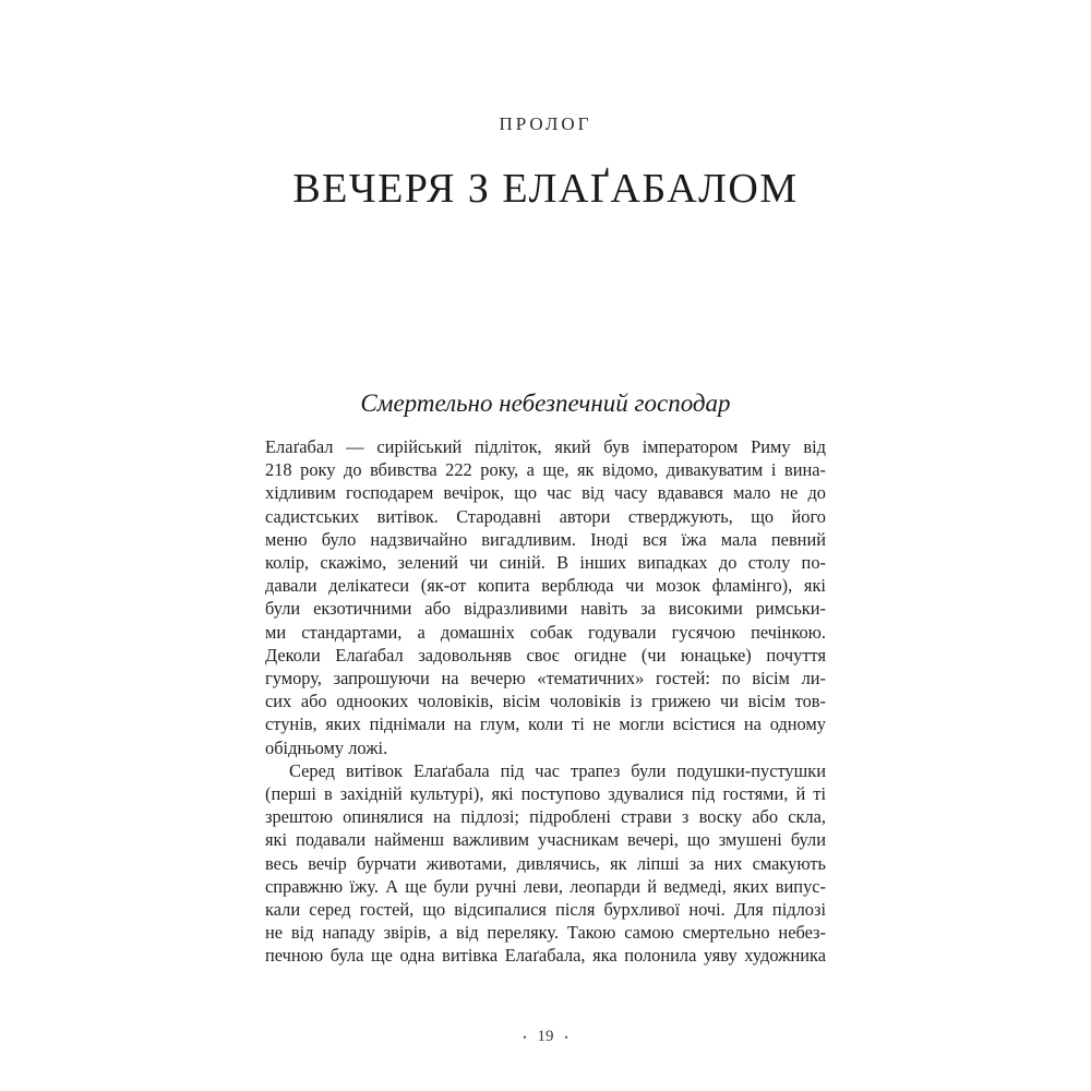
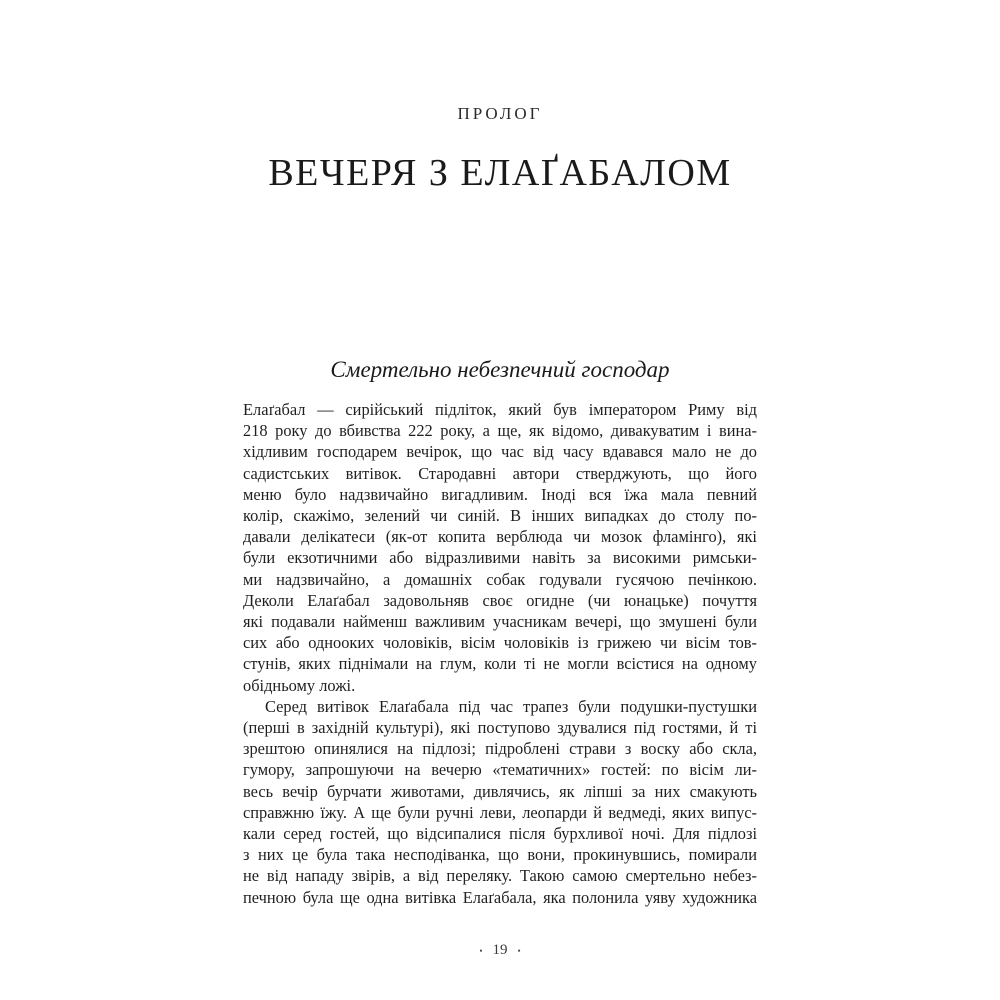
  ПРОЛОГ
  ВЕЧЕРЯ З ЕЛАҐАБАЛОМ
  Смертельно небезпечний господар
  Елаґабал — сирійський підліток, який був імператором Риму від
  218 року до вбивства 222 року, а ще, як відомо, дивакуватим і вина-
  хідливим господарем вечірок, що час від часу вдавався мало не до
  садистських витівок. Стародавні автори стверджують, що його
  меню було надзвичайно вигадливим. Іноді вся їжа мала певний
  колір, скажімо, зелений чи синій. В інших випадках до столу по-
  давали делікатеси (як-от копита верблюда чи мозок фламінго), які
  були екзотичними або відразливими навіть за високими римськи-
- ми стандартами, а домашніх собак годували гусячою печінкою.
+ ми надзвичайно, а домашніх собак годували гусячою печінкою.
  Деколи Елаґабал задовольняв своє огидне (чи юнацьке) почуття
- гумору, запрошуючи на вечерю «тематичних» гостей: по вісім ли-
+ які подавали найменш важливим учасникам вечері, що змушені були
  сих або однооких чоловіків, вісім чоловіків із грижею чи вісім тов-
  стунів, яких піднімали на глум, коли ті не могли всістися на одному
  обідньому ложі.
  Серед витівок Елаґабала під час трапез були подушки-пустушки
  (перші в західній культурі), які поступово здувалися під гостями, й ті
  зрештою опинялися на підлозі; підроблені страви з воску або скла,
- які подавали найменш важливим учасникам вечері, що змушені були
+ гумору, запрошуючи на вечерю «тематичних» гостей: по вісім ли-
  весь вечір бурчати животами, дивлячись, як ліпші за них смакують
  справжню їжу. А ще були ручні леви, леопарди й ведмеді, яких випус-
  кали серед гостей, що відсипалися після бурхливої ночі. Для підлозі
+ з них це була така несподіванка, що вони, прокинувшись, помирали
  не від нападу звірів, а від переляку. Такою самою смертельно небез-
  печною була ще одна витівка Елаґабала, яка полонила уяву художника
  •
  19
  •
